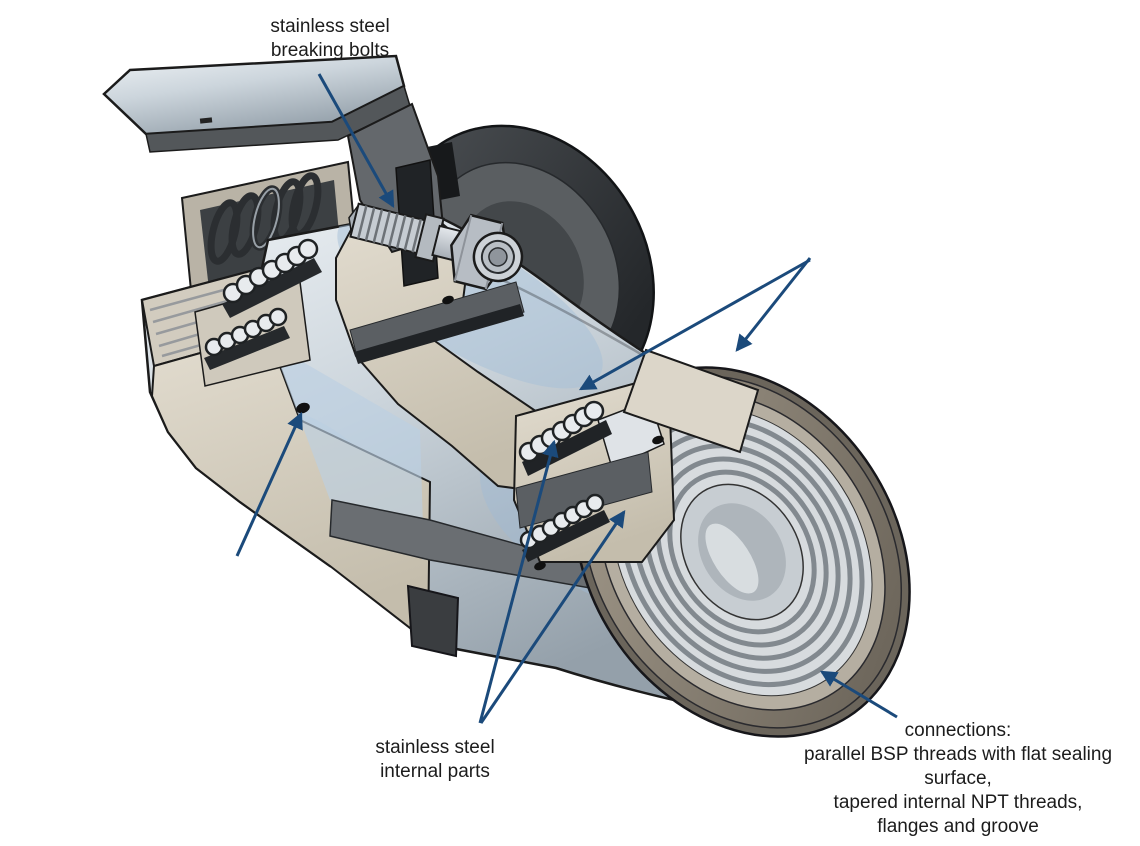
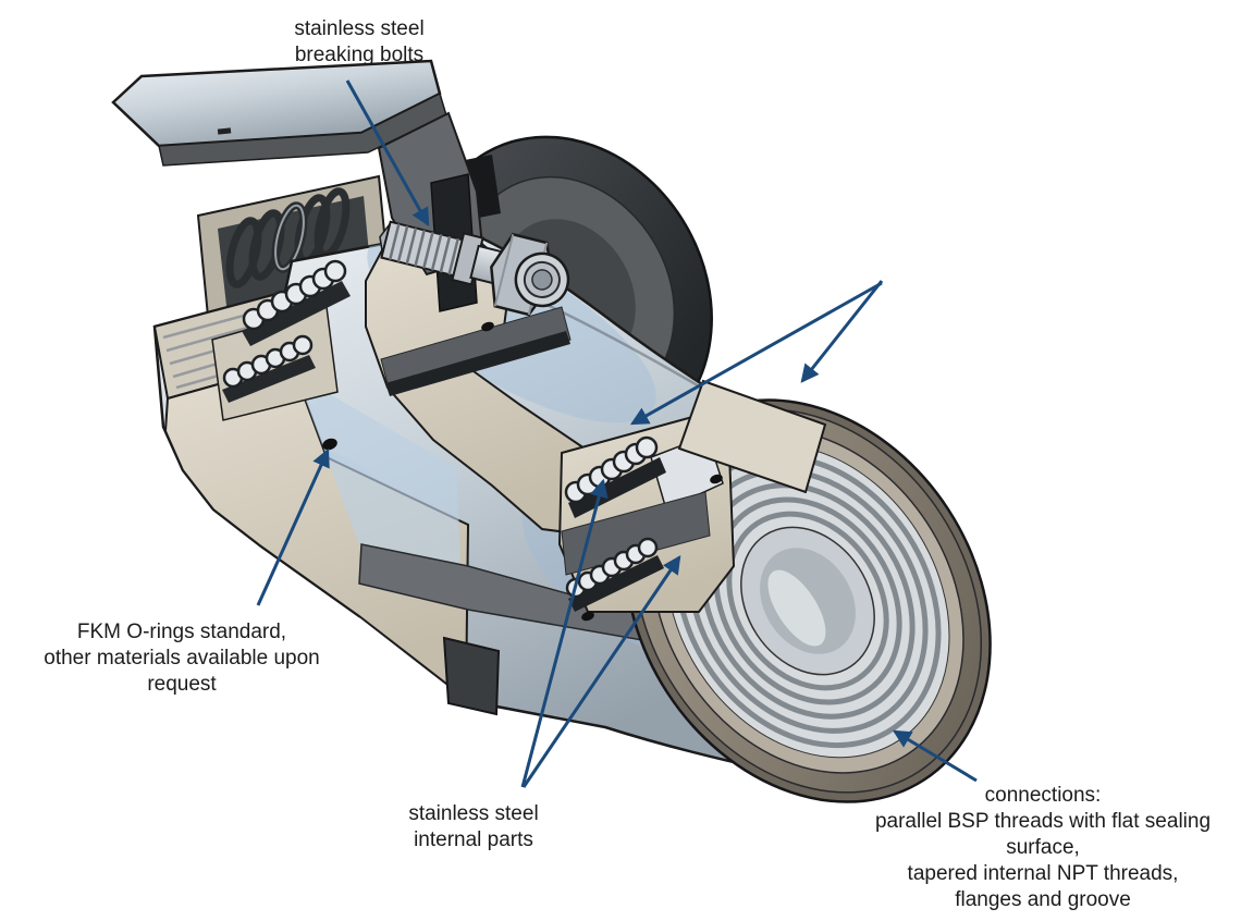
  stainless steel
  breaking bolts
+ FKM O-rings standard,
+ other materials available upon
+ request
  stainless steel
  internal parts
  connections:
  parallel BSP threads with flat sealing
  surface,
  tapered internal NPT threads,
  flanges and groove
